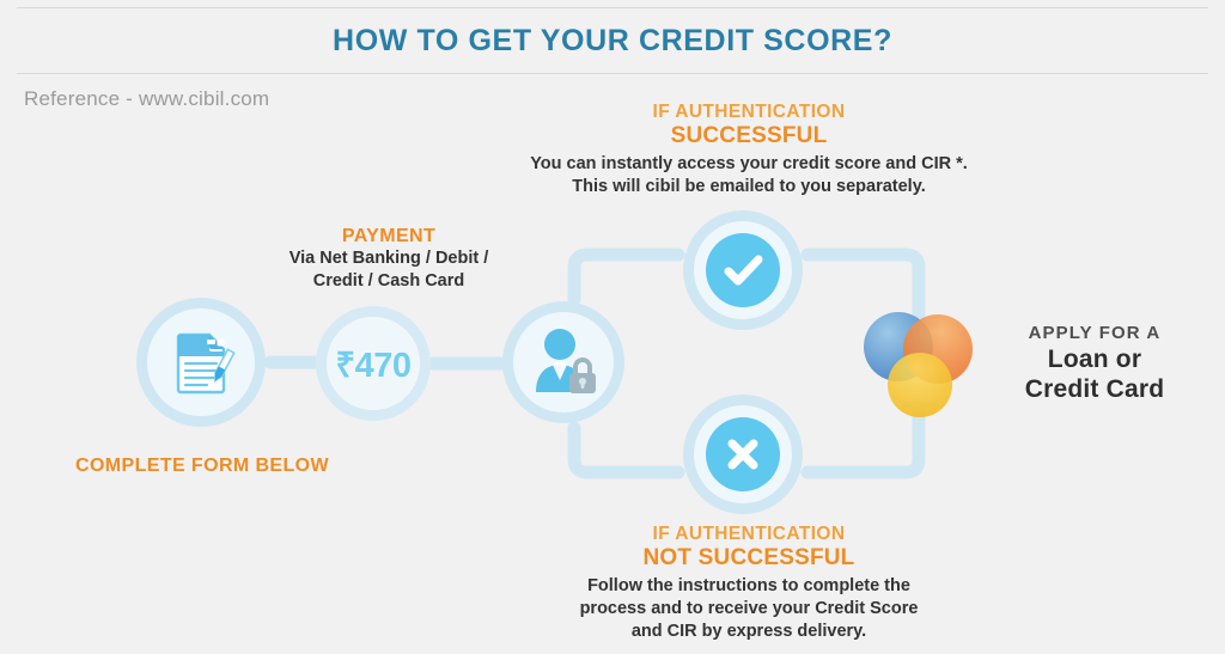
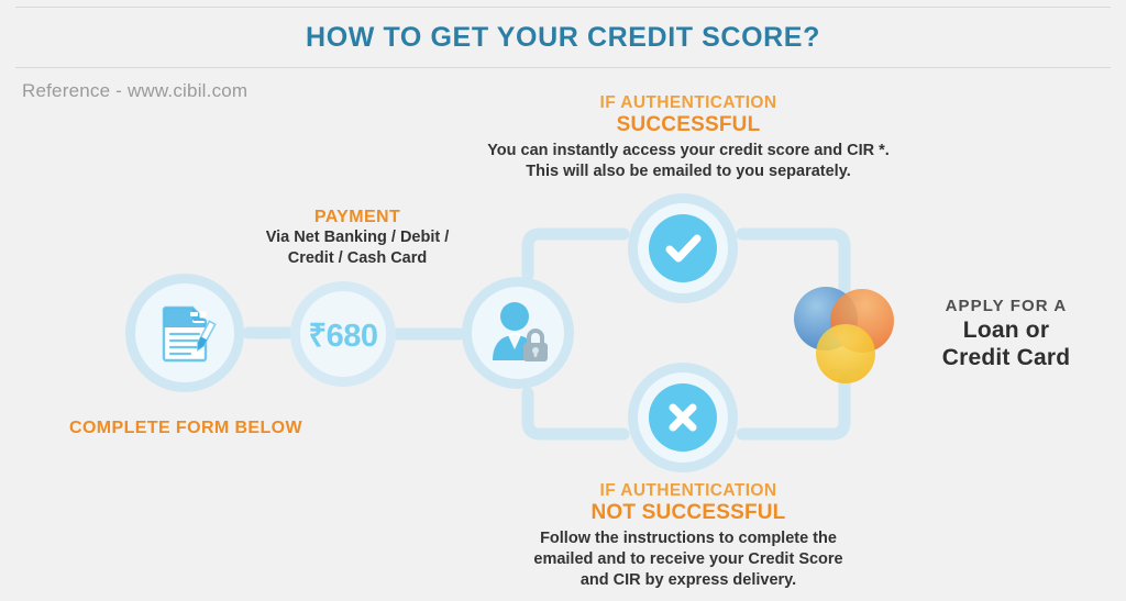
  HOW TO GET YOUR CREDIT SCORE?
  Reference - www.cibil.com
  COMPLETE FORM BELOW
- ₹470
+ ₹680
  PAYMENT
  Via Net Banking / Debit /
  Credit / Cash Card
  IF AUTHENTICATION
  SUCCESSFUL
  You can instantly access your credit score and CIR *.
- This will cibil be emailed to you separately.
+ This will also be emailed to you separately.
  IF AUTHENTICATION
  NOT SUCCESSFUL
  Follow the instructions to complete the
- process and to receive your Credit Score
+ emailed and to receive your Credit Score
  and CIR by express delivery.
  APPLY FOR A
  Loan or
  Credit Card
